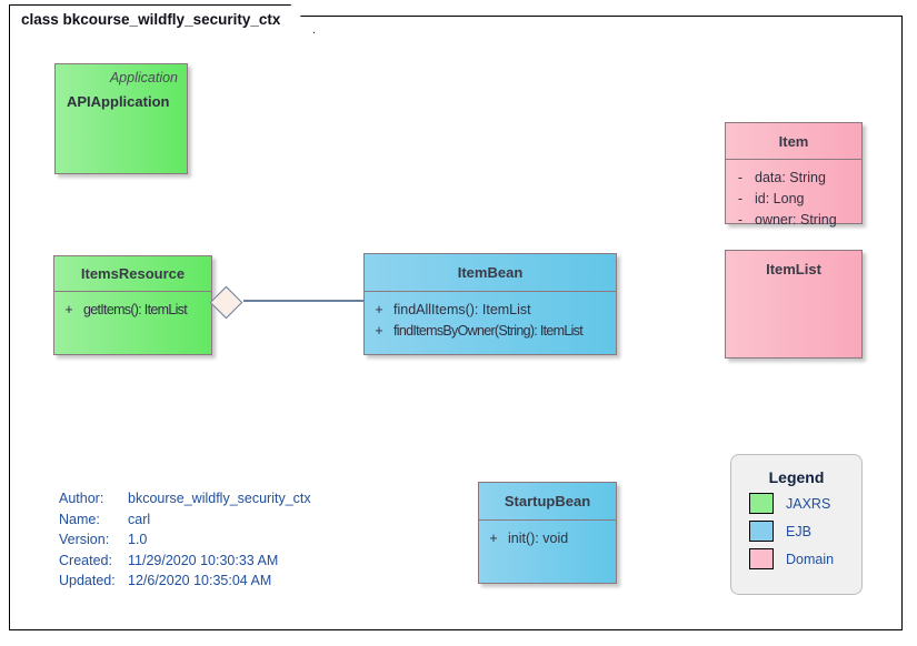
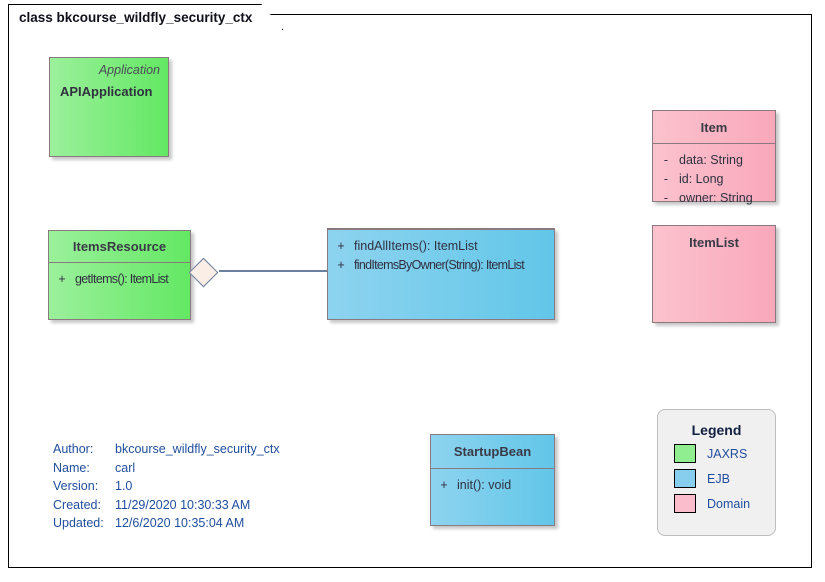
  class bkcourse_wildfly_security_ctx
  Application
  APIApplication
  ItemsResource
  +
  getItems(): ItemList
- ItemBean
  +
  findAllItems(): ItemList
  +
  findItemsByOwner(String): ItemList
  Item
  -
  data: String
  -
  id: Long
  -
  owner: String
  ItemList
  StartupBean
  +
  init(): void
  Author:
  bkcourse_wildfly_security_ctx
  Name:
  carl
  Version:
  1.0
  Created:
  11/29/2020 10:30:33 AM
  Updated:
  12/6/2020 10:35:04 AM
  Legend
  JAXRS
  EJB
  Domain
